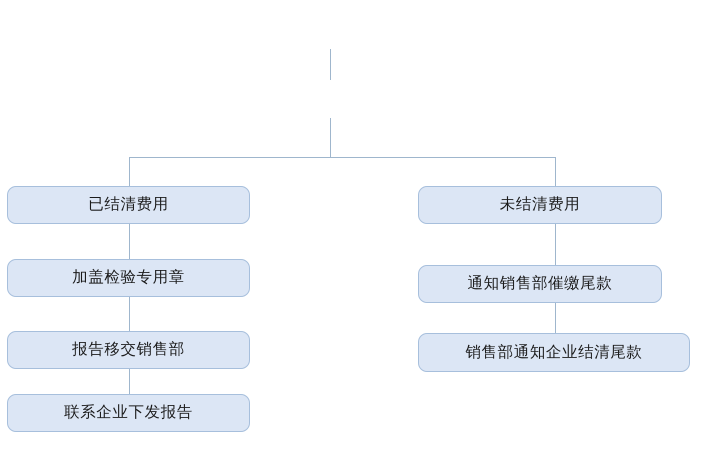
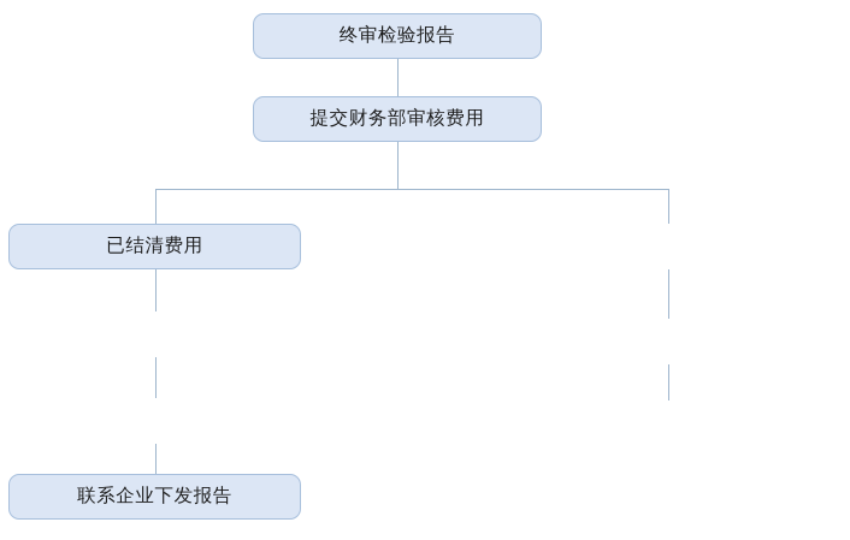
+ 终审检验报告
+ 提交财务部审核费用
  已结清费用
- 未结清费用
- 加盖检验专用章
- 通知销售部催缴尾款
- 报告移交销售部
- 销售部通知企业结清尾款
  联系企业下发报告
